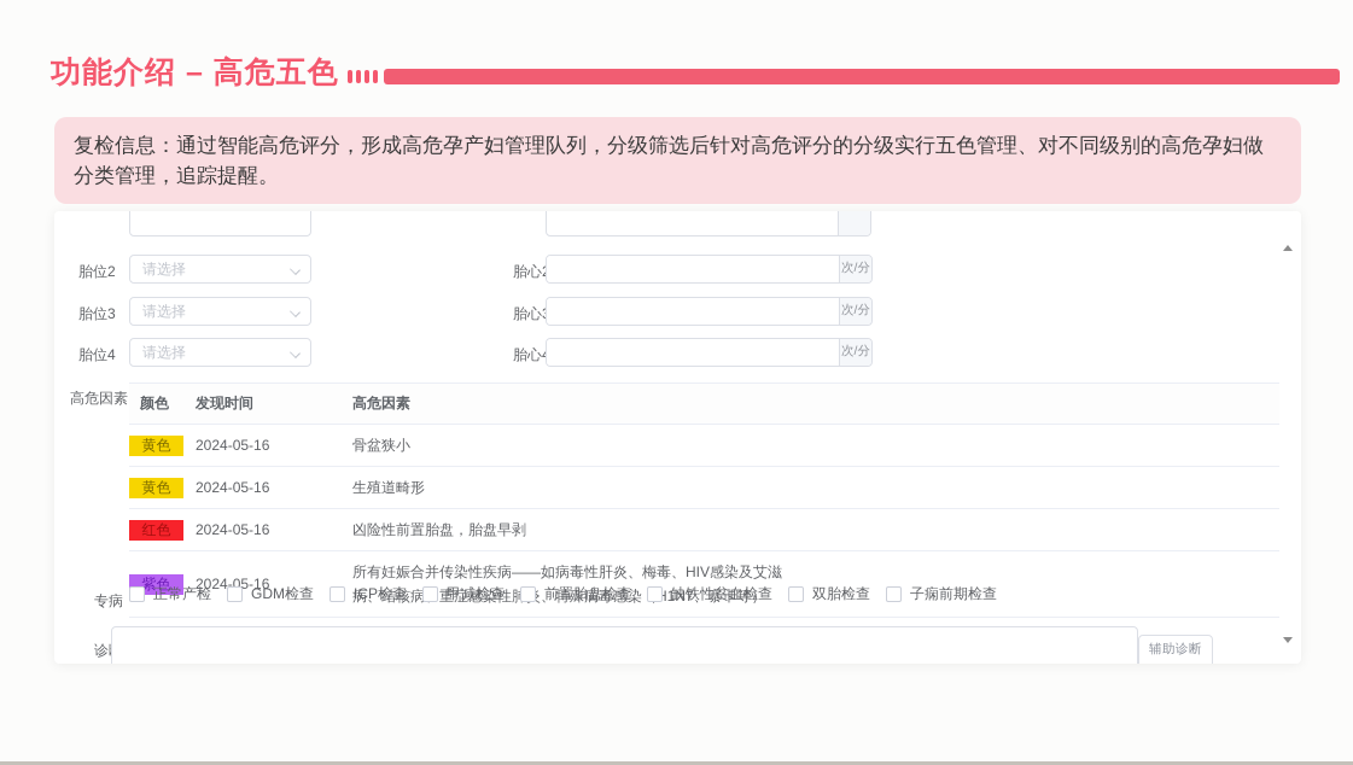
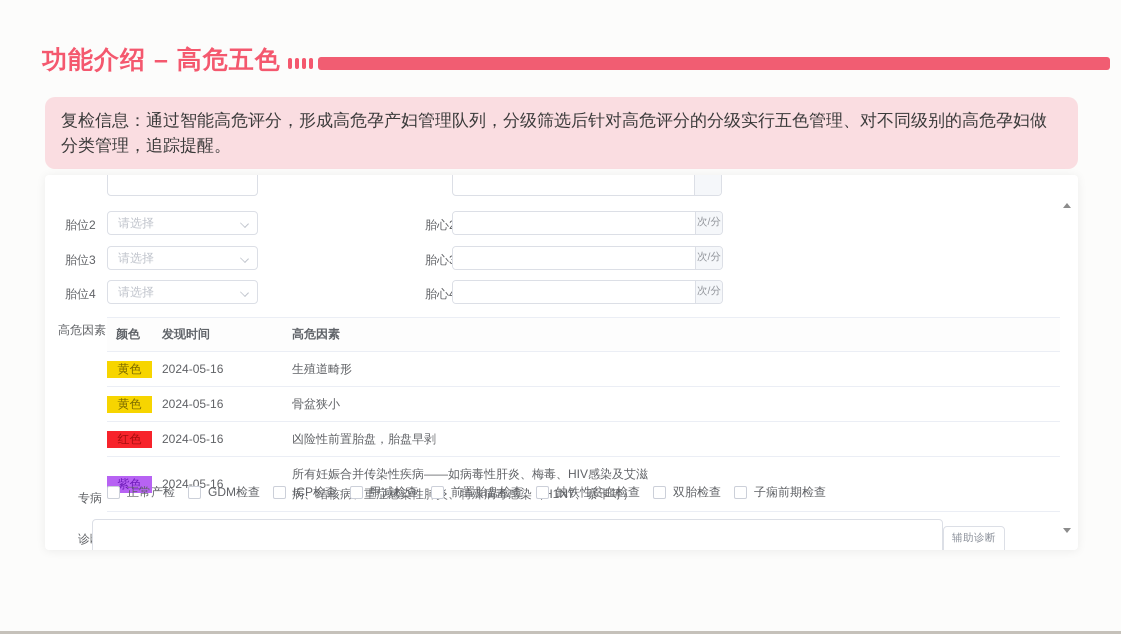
  功能介绍 – 高危五色
  复检信息：通过智能高危评分，形成高危孕产妇管理队列，分级筛选后针对高危评分的分级实行五色管理、对不同级别的高危孕妇做分类管理，追踪提醒。
  胎位2
  请选择
  次/分
  胎位3
  请选择
  次/分
  胎位4
  请选择
  次/分
  高危因素
  颜色
  发现时间
  高危因素
  黄色
  2024-05-16
- 骨盆狭小
+ 生殖道畸形
  黄色
  2024-05-16
- 生殖道畸形
+ 骨盆狭小
  红色
  2024-05-16
  凶险性前置胎盘，胎盘早剥
  紫色
  2024-05-16
  所有妊娠合并传染性疾病——如病毒性肝炎、梅毒、HIV感染及艾滋病、结核病重症感染性肺、特殊病毒感染1N7、寨卡等）
  专病
  正常产检
  GDM检查
  ICP检查
  甲减检查
  前置胎盘检查
  缺铁性贫血检查
  双胎检查
  子痫前期检查
  辅助诊断
